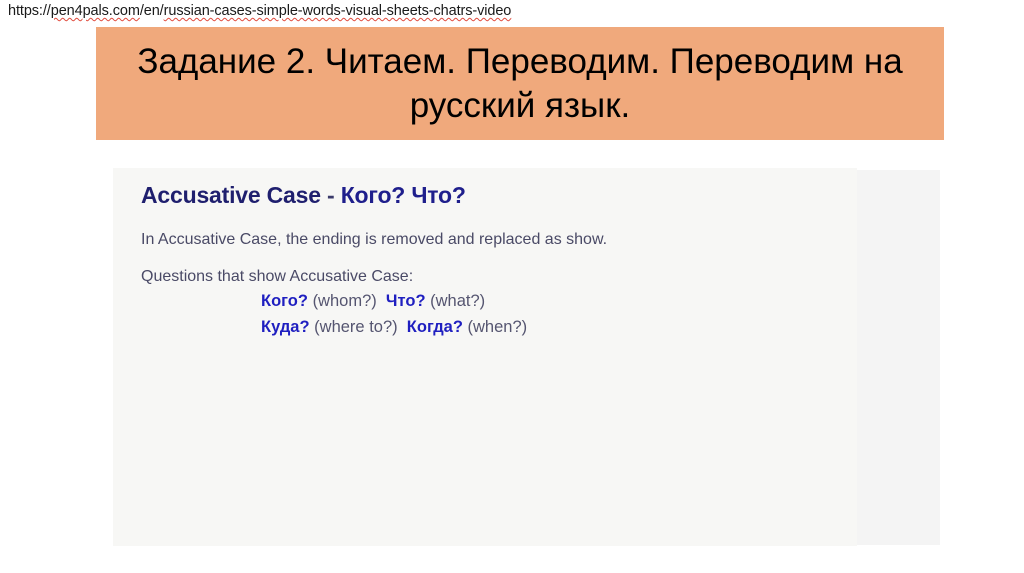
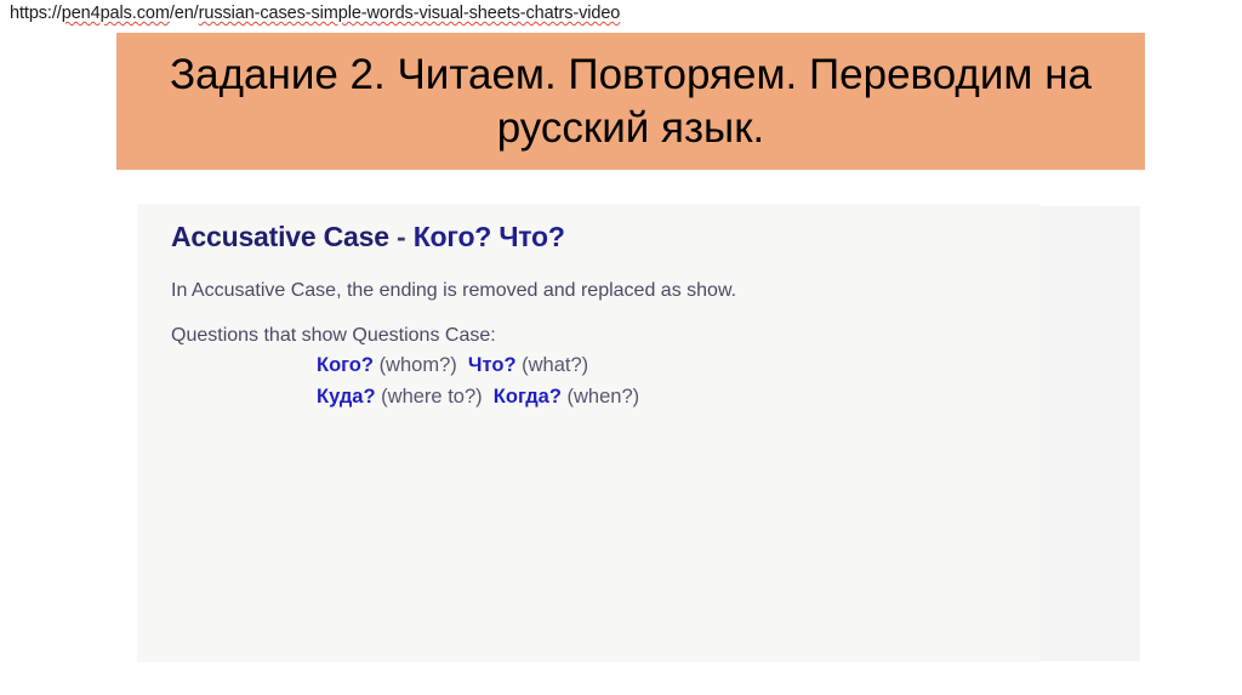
  https://pen4pals.com/en/russian-cases-simple-words-visual-sheets-chatrs-video
- Задание 2. Читаем. Переводим. Переводим на русский язык.
+ Задание 2. Читаем. Повторяем. Переводим на русский язык.
  Accusative Case - Кого? Что?
  In Accusative Case, the ending is removed and replaced as show.
- Questions that show Accusative Case:
+ Questions that show Questions Case:
  Кого? (whom?) Что? (what?)
  Куда? (where to?) Когда? (when?)
